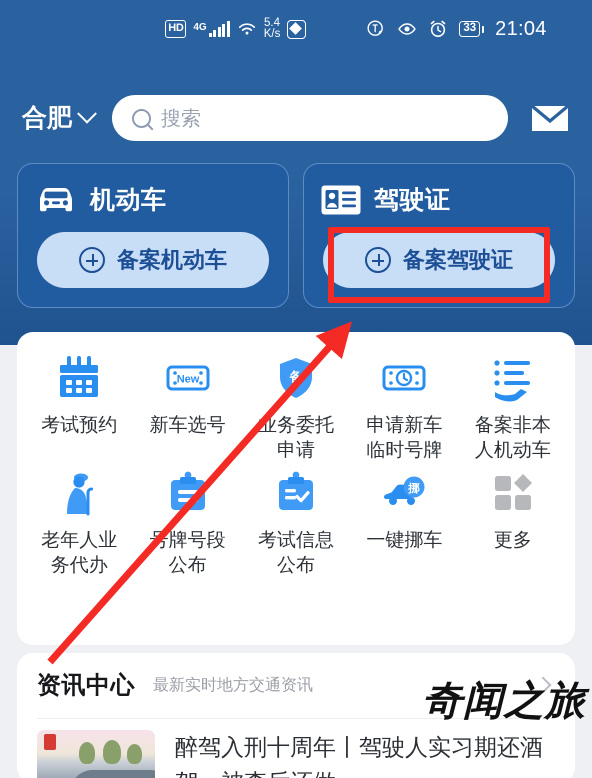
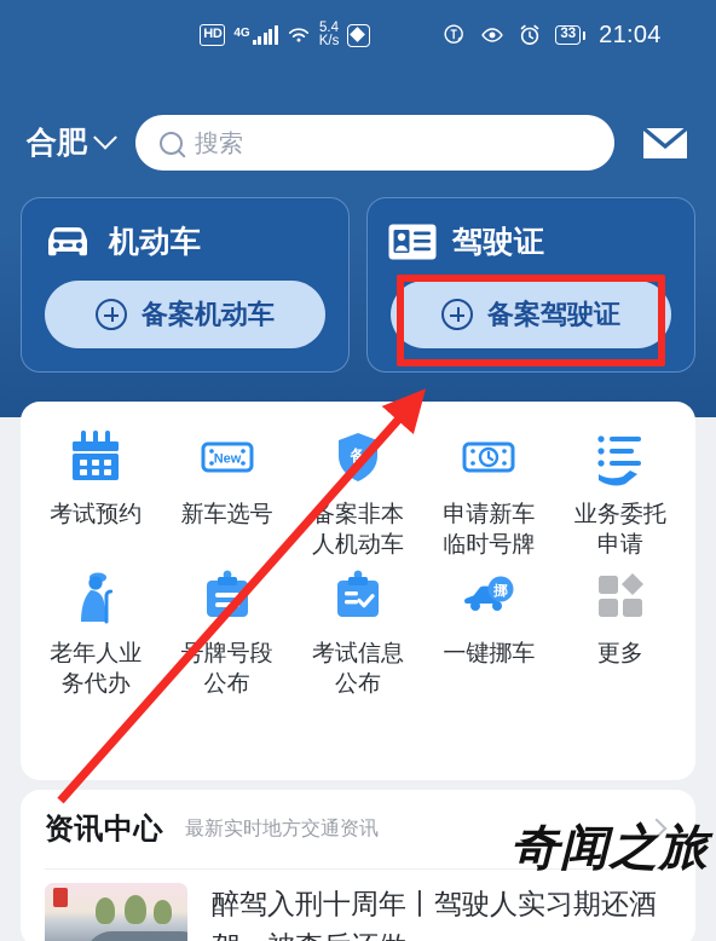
  HD
  4G
  5.4
  K/s
  33
  21:04
  合肥
  搜索
  机动车
  备案机动车
  驾驶证
  备案驾驶证
  考试预约
  New
  新车选号
  备
- 业务委托 申请
+ 备案非本 人机动车
  申请新车 临时号牌
- 备案非本 人机动车
+ 业务委托 申请
  老年人业 务代办
  牌号段 公布
  考试信息 公布
  挪
  一键挪车
  更多
  资讯中心
  最新实时地方交通资讯
  奇闻之旅
